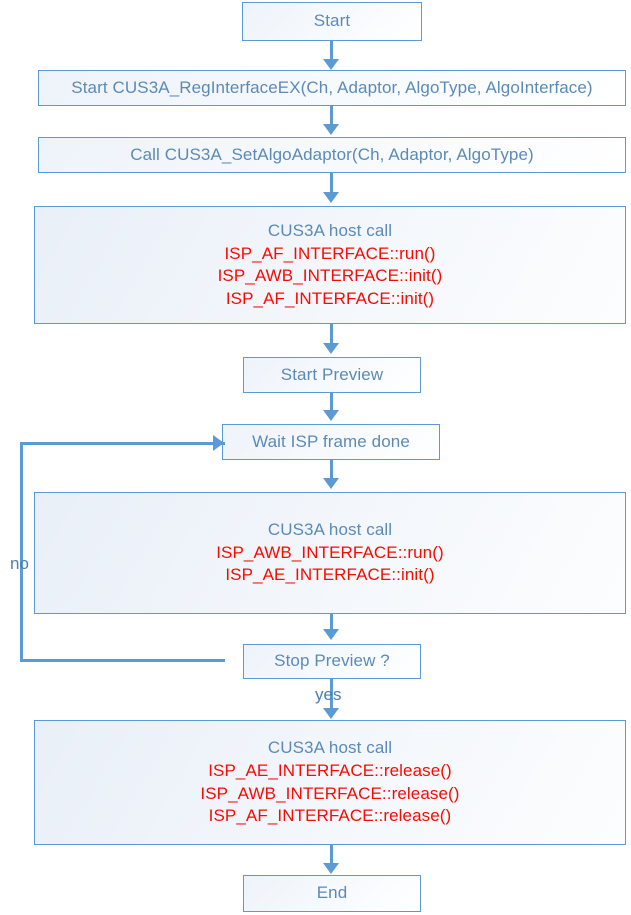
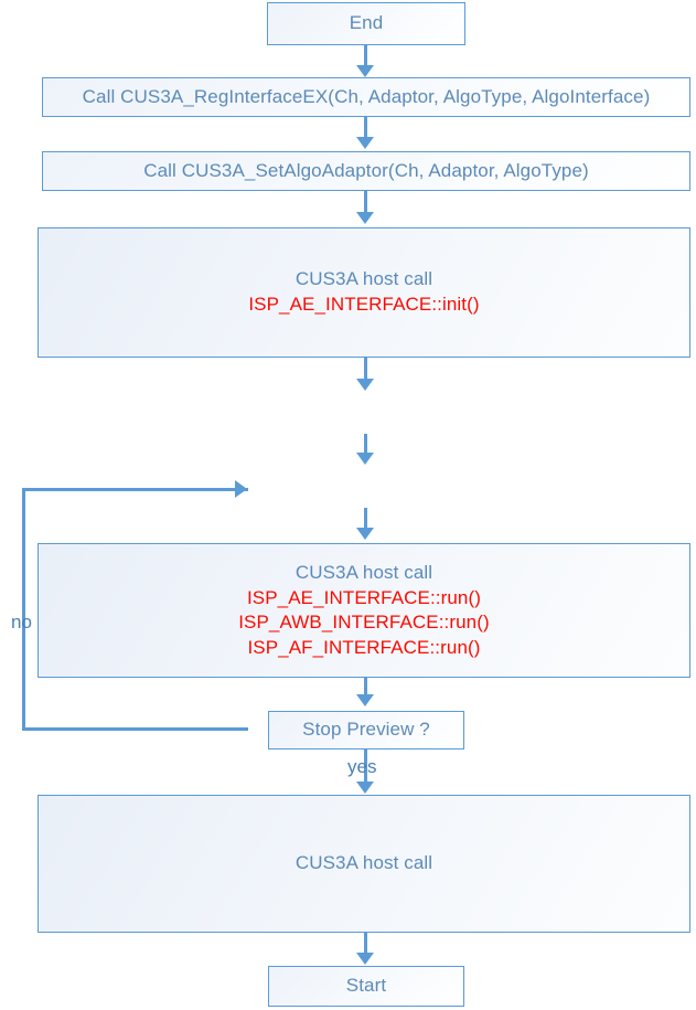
- Start
+ End
- Start CUS3A_RegInterfaceEX(Ch, Adaptor, AlgoType, AlgoInterface)
+ Call CUS3A_RegInterfaceEX(Ch, Adaptor, AlgoType, AlgoInterface)
  Call CUS3A_SetAlgoAdaptor(Ch, Adaptor, AlgoType)
  CUS3A host call
- ISP_AF_INTERFACE::run()
+ ISP_AE_INTERFACE::init()
- ISP_AWB_INTERFACE::init()
- ISP_AF_INTERFACE::init()
- Start Preview
- Wait ISP frame done
  CUS3A host call
+ ISP_AE_INTERFACE::run()
  ISP_AWB_INTERFACE::run()
- ISP_AE_INTERFACE::init()
+ ISP_AF_INTERFACE::run()
  Stop Preview ?
  no
  yes
  CUS3A host call
- ISP_AE_INTERFACE::release()
- ISP_AWB_INTERFACE::release()
- ISP_AF_INTERFACE::release()
- End
+ Start
